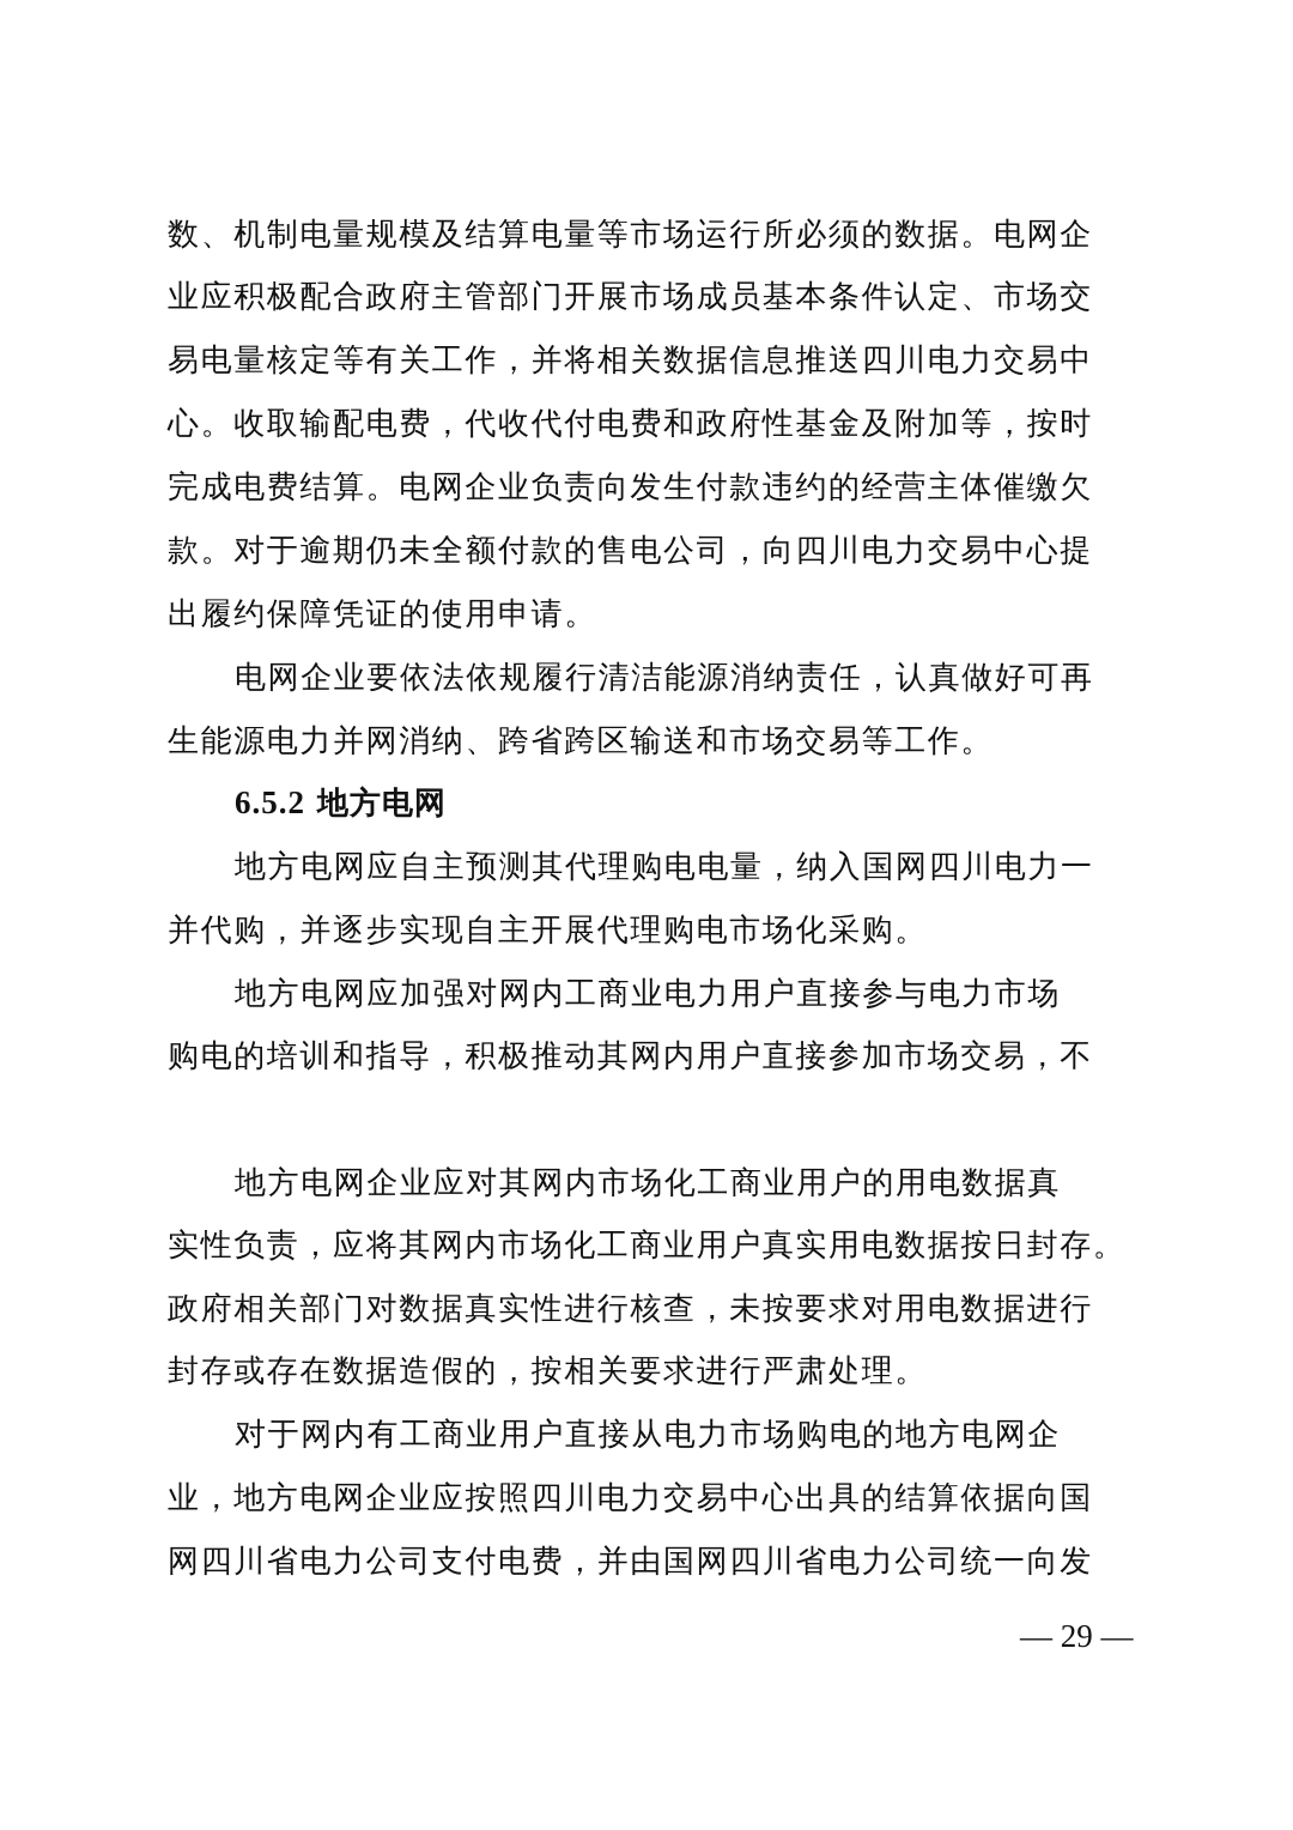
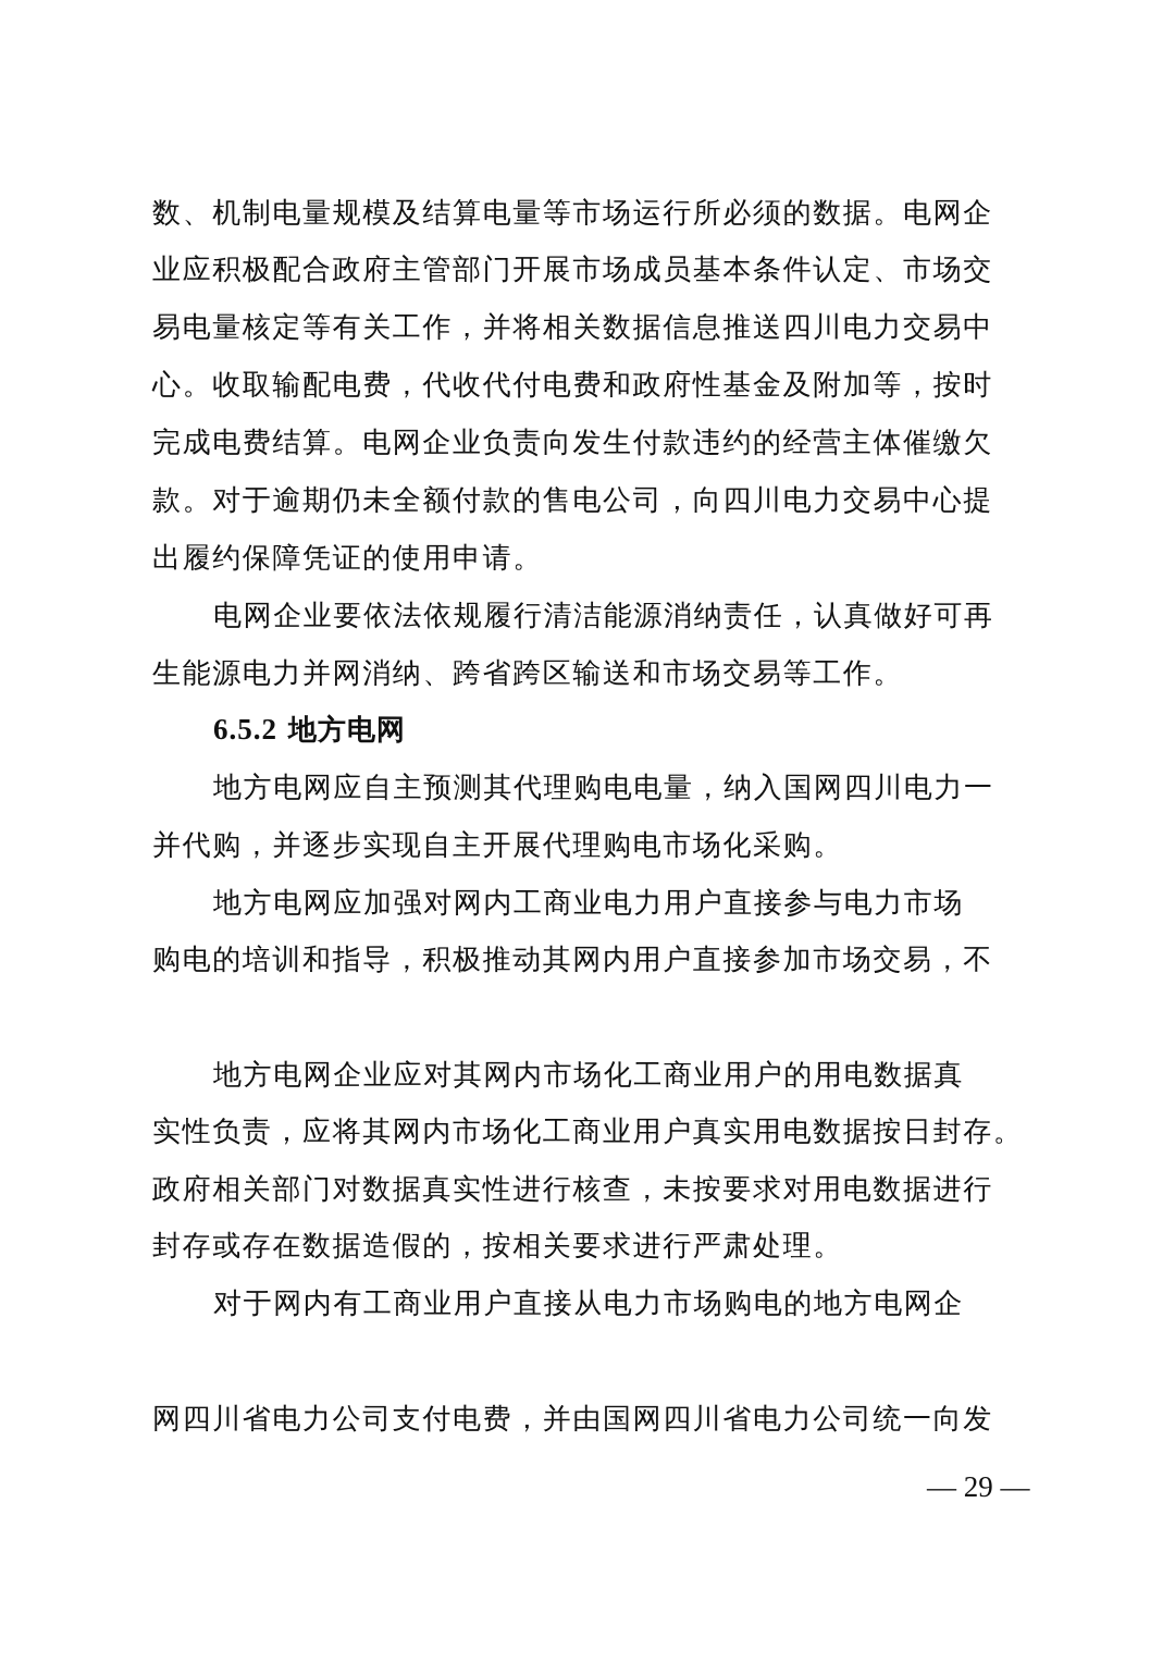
  数、机制电量规模及结算电量等市场运行所必须的数据。电网企
  业应积极配合政府主管部门开展市场成员基本条件认定、市场交
  易电量核定等有关工作，并将相关数据信息推送四川电力交易中
  心。收取输配电费，代收代付电费和政府性基金及附加等，按时
  完成电费结算。电网企业负责向发生付款违约的经营主体催缴欠
  款。对于逾期仍未全额付款的售电公司，向四川电力交易中心提
  出履约保障凭证的使用申请。
  电网企业要依法依规履行清洁能源消纳责任，认真做好可再
  生能源电力并网消纳、跨省跨区输送和市场交易等工作。
  6.5.2 地方电网
  地方电网应自主预测其代理购电电量，纳入国网四川电力一
  并代购，并逐步实现自主开展代理购电市场化采购。
  地方电网应加强对网内工商业电力用户直接参与电力市场
  购电的培训和指导，积极推动其网内用户直接参加市场交易，不
  地方电网企业应对其网内市场化工商业用户的用电数据真
  实性负责，应将其网内市场化工商业用户真实用电数据按日封存。
  政府相关部门对数据真实性进行核查，未按要求对用电数据进行
  封存或存在数据造假的，按相关要求进行严肃处理。
  对于网内有工商业用户直接从电力市场购电的地方电网企
- 业，地方电网企业应按照四川电力交易中心出具的结算依据向国
  网四川省电力公司支付电费，并由国网四川省电力公司统一向发
  — 29 —
